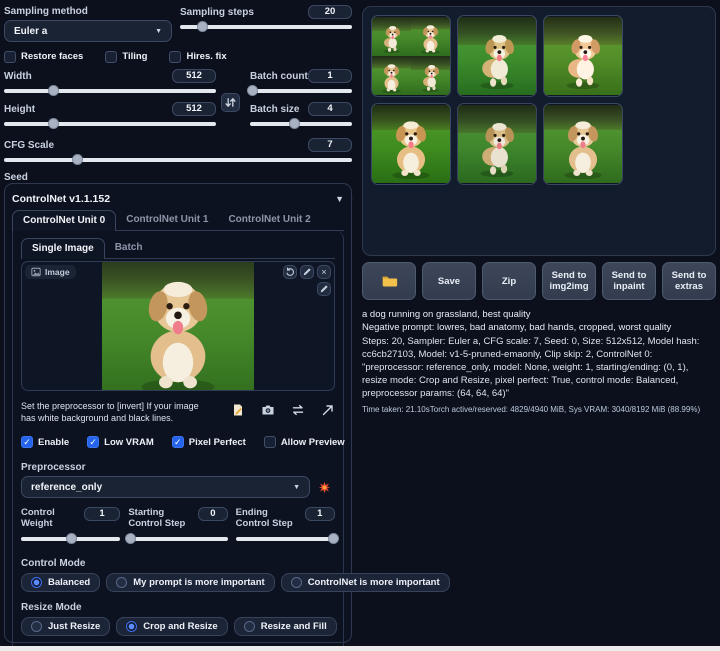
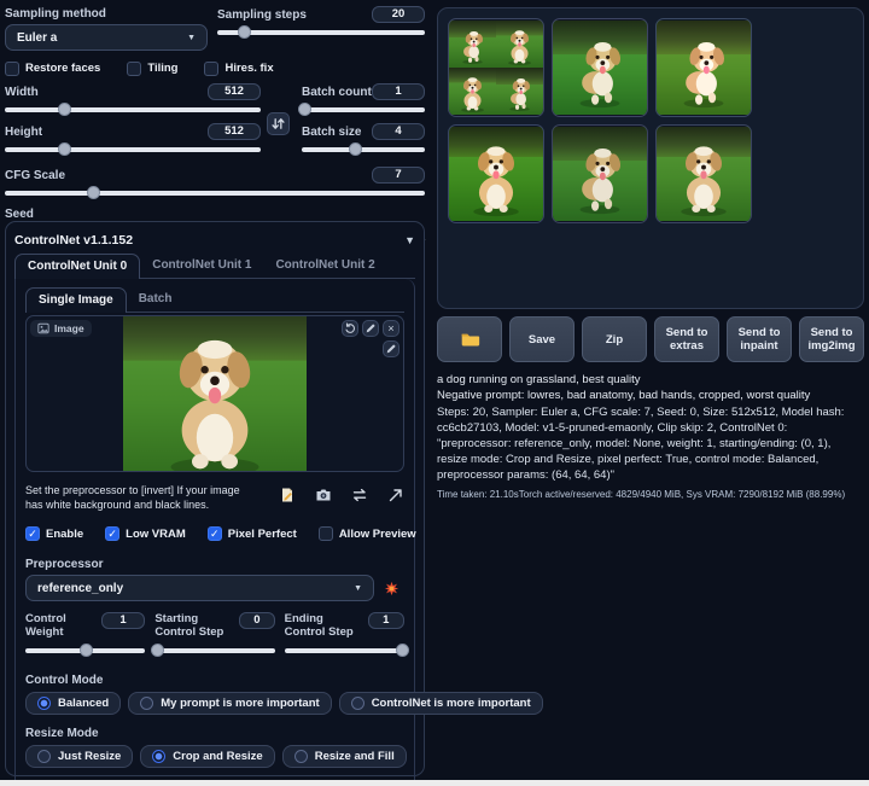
  Sampling method
  Euler a
  Sampling steps
  20
  Restore faces
  Tiling
  Hires. fix
  Width
  512
  Height
  512
  Batch count
  1
  Batch size
  4
  CFG Scale
  7
  Seed
  ControlNet v1.1.152
  ▼
  ControlNet Unit 0
  ControlNet Unit 1
  ControlNet Unit 2
  Single Image
  Batch
  Image
  ×
  Set the preprocessor to [invert] If your image has white background and black lines.
  ✓
  Enable
  ✓
  Low VRAM
  ✓
  Pixel Perfect
  Allow Preview
  Preprocessor
  reference_only
  Control Weight
  1
  Starting Control Step
  0
  Ending Control Step
  1
  Control Mode
  Balanced
  My prompt is more important
  ControlNet is more important
  Resize Mode
  Just Resize
  Crop and Resize
  Resize and Fill
  Save
  Zip
- Send to img2img
+ Send to extras
  Send to inpaint
- Send to extras
+ Send to img2img
  a dog running on grassland, best quality
  Negative prompt: lowres, bad anatomy, bad hands, cropped, worst quality
  Steps: 20, Sampler: Euler a, CFG scale: 7, Seed: 0, Size: 512x512, Model hash: cc6cb27103, Model: v1-5-pruned-emaonly, Clip skip: 2, ControlNet 0: "preprocessor: reference_only, model: None, weight: 1, starting/ending: (0, 1), resize mode: Crop and Resize, pixel perfect: True, control mode: Balanced, preprocessor params: (64, 64, 64)"
- Time taken: 21.10sTorch active/reserved: 4829/4940 MiB, Sys VRAM: 3040/8192 MiB (88.99%)
+ Time taken: 21.10sTorch active/reserved: 4829/4940 MiB, Sys VRAM: 7290/8192 MiB (88.99%)
